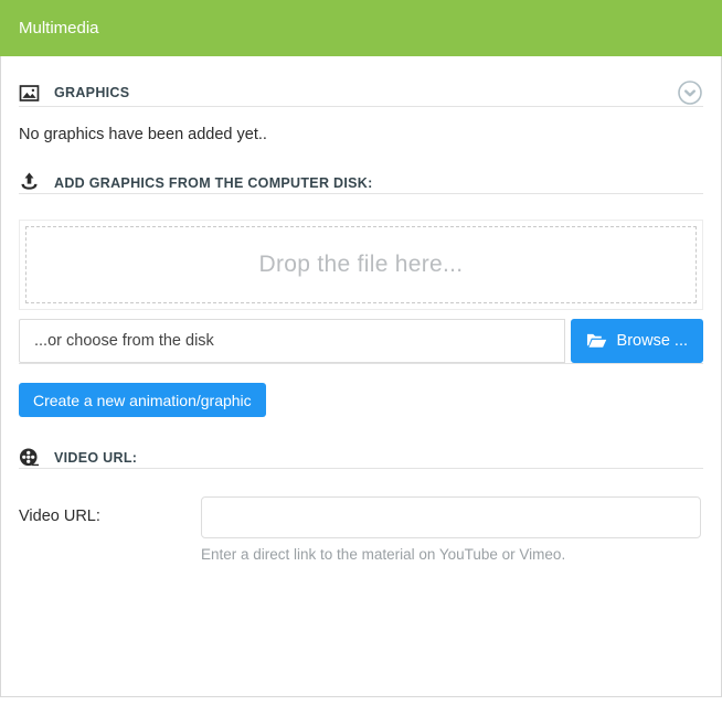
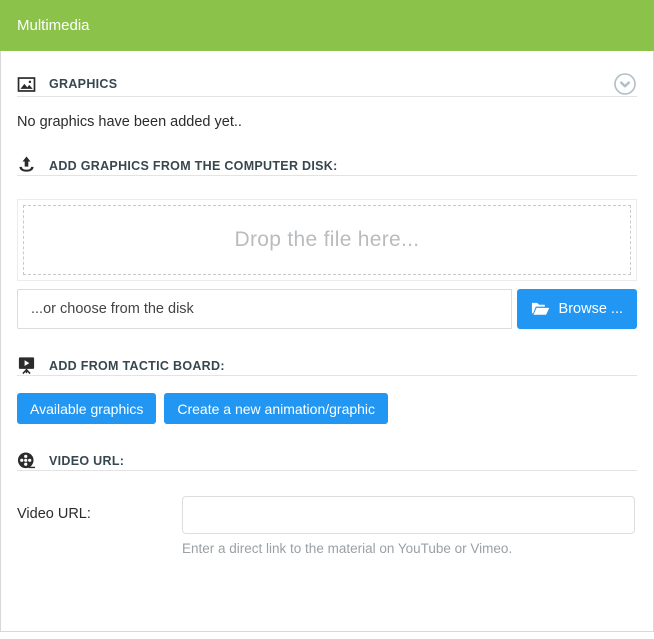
  Multimedia
  GRAPHICS
  No graphics have been added yet..
  ADD GRAPHICS FROM THE COMPUTER DISK:
  Drop the file here...
  ...or choose from the disk
  Browse ...
+ ADD FROM TACTIC BOARD:
+ Available graphics
  Create a new animation/graphic
  VIDEO URL:
  Video URL:
  Enter a direct link to the material on YouTube or Vimeo.
